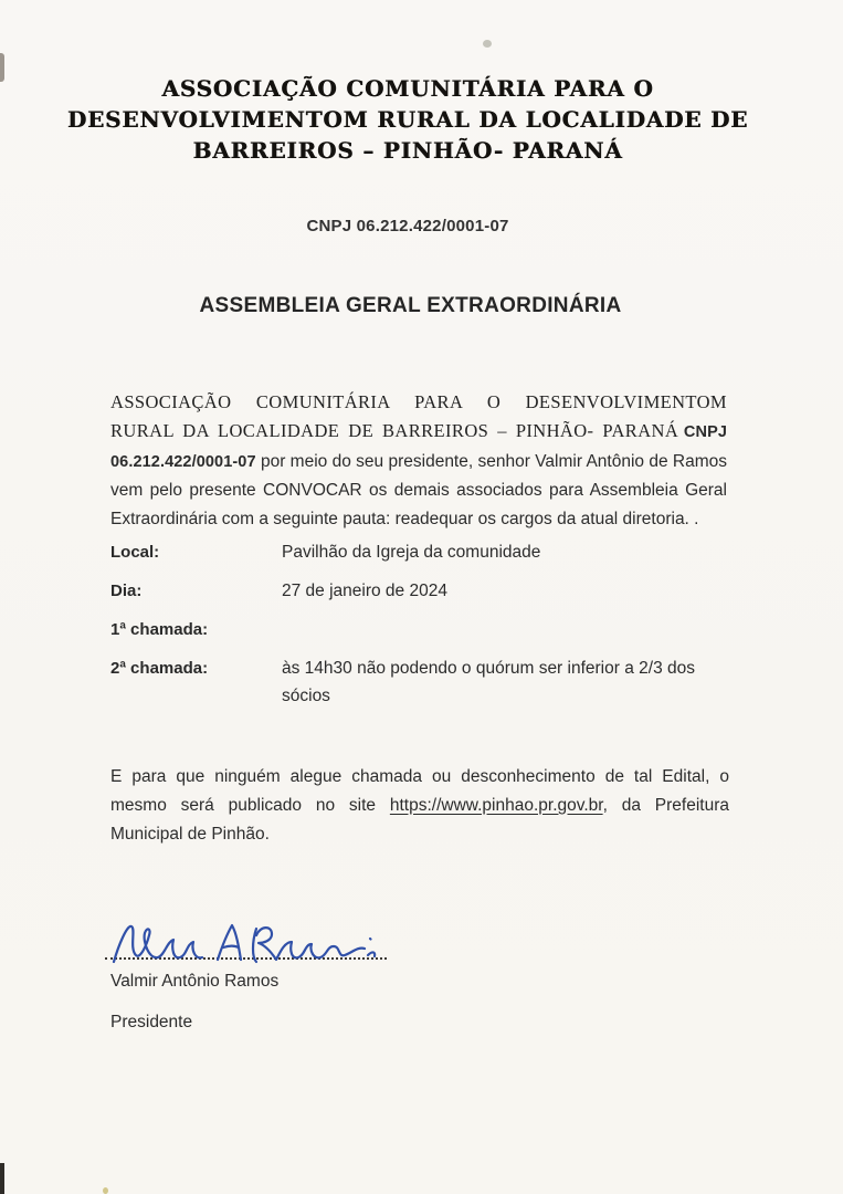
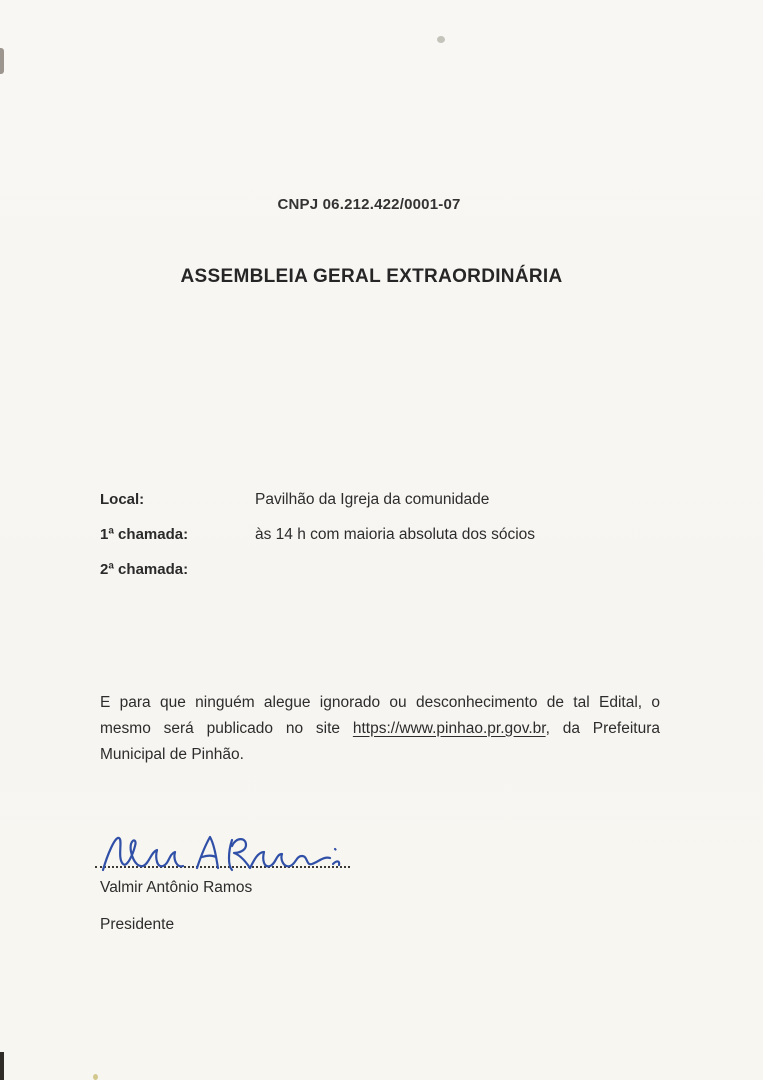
- ASSOCIAÇÃO COMUNITÁRIA PARA O
- DESENVOLVIMENTOM RURAL DA LOCALIDADE DE
- BARREIROS – PINHÃO- PARANÁ
  CNPJ 06.212.422/0001-07
  ASSEMBLEIA GERAL EXTRAORDINÁRIA
- ASSOCIAÇÃO COMUNITÁRIA PARA O DESENVOLVIMENTOM RURAL DA LOCALIDADE DE BARREIROS – PINHÃO- PARANÁ CNPJ 06.212.422/0001-07 por meio do seu presidente, senhor Valmir Antônio de Ramos vem pelo presente CONVOCAR os demais associados para Assembleia Geral Extraordinária com a seguinte pauta: readequar os cargos da atual diretoria. .
  Local:
  Pavilhão da Igreja da comunidade
- Dia:
- 27 de janeiro de 2024
  1ª chamada:
+ às 14 h com maioria absoluta dos sócios
  2ª chamada:
- às 14h30 não podendo o quórum ser inferior a 2/3 dos sócios
- E para que ninguém alegue chamada ou desconhecimento de tal Edital, o mesmo será publicado no site https://www.pinhao.pr.gov.br, da Prefeitura Municipal de Pinhão.
+ E para que ninguém alegue ignorado ou desconhecimento de tal Edital, o mesmo será publicado no site https://www.pinhao.pr.gov.br, da Prefeitura Municipal de Pinhão.
  Valmir Antônio Ramos
  Presidente
